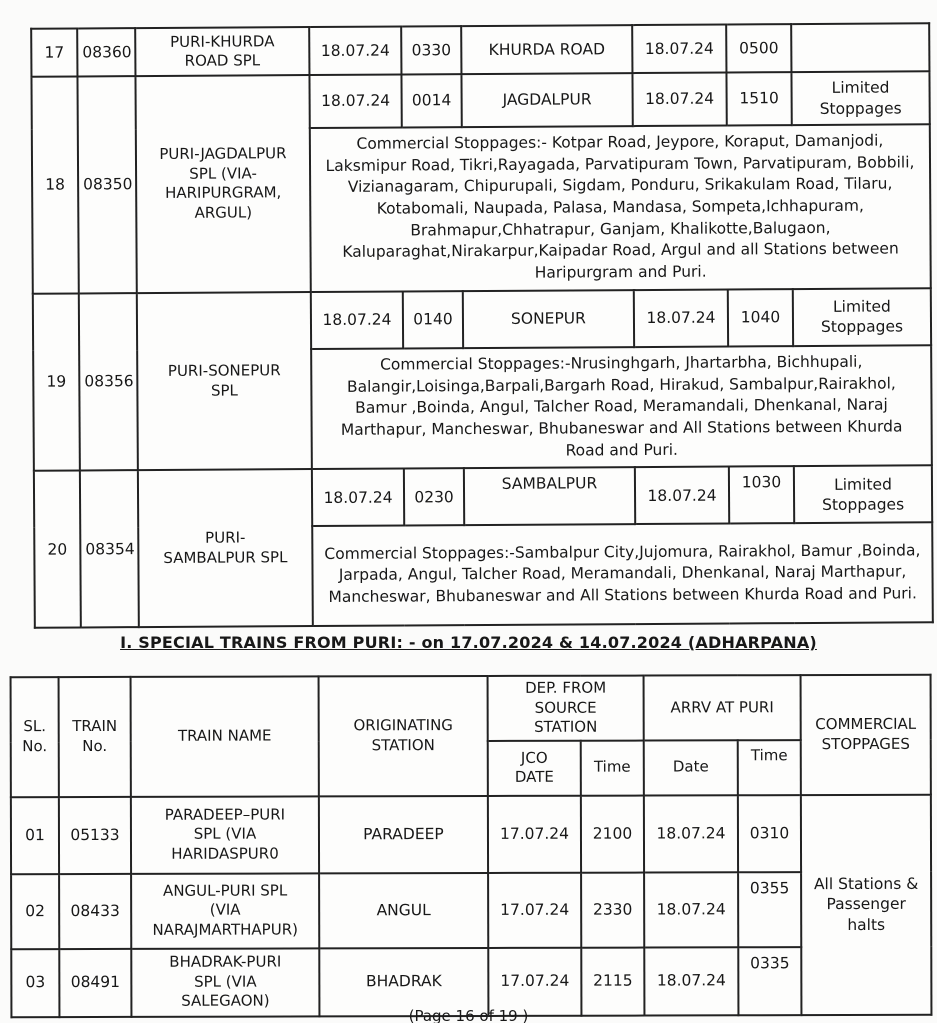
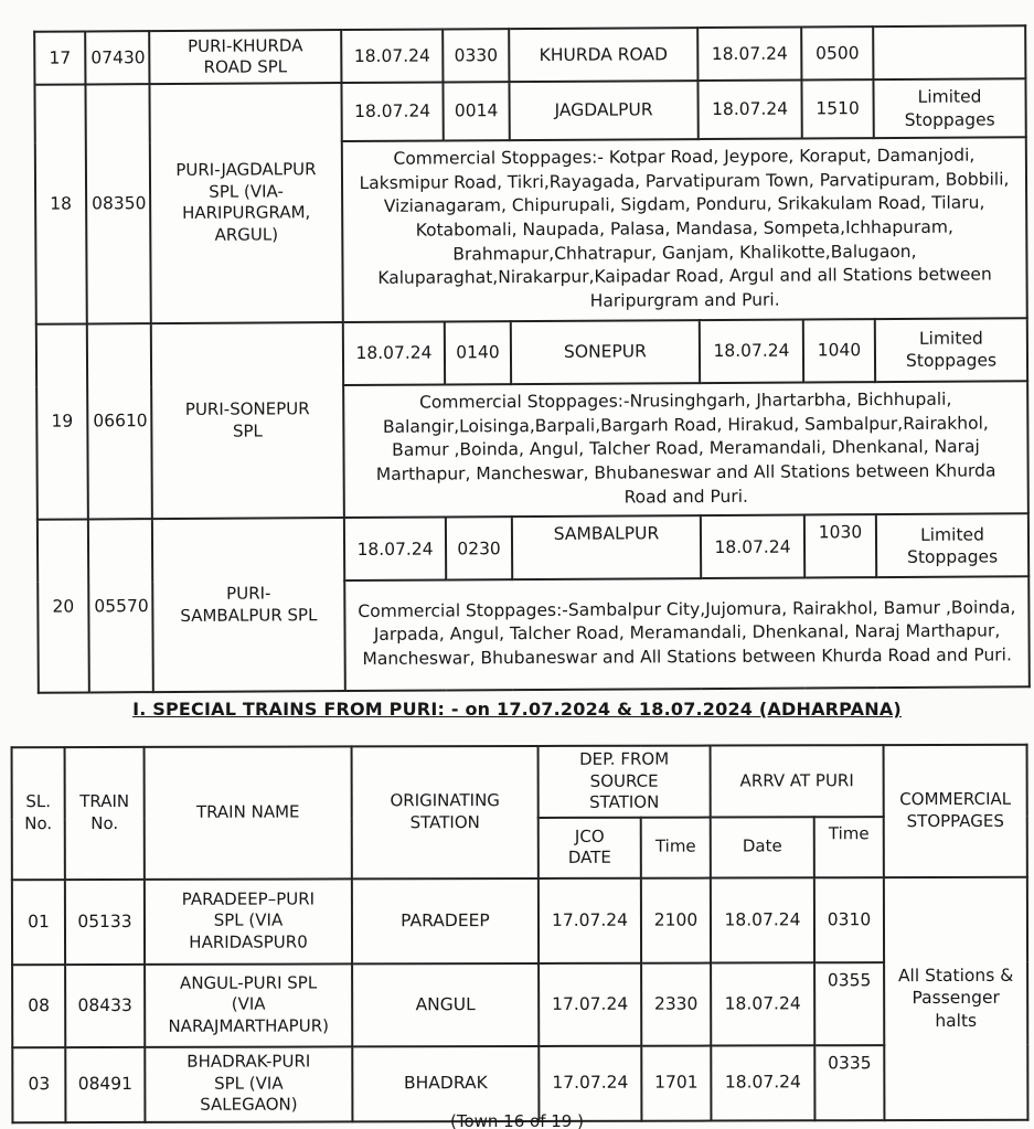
- 17	08360	PURI-KHURDA ROAD SPL	18.07.24	0330	KHURDA ROAD	18.07.24	0500
+ 17	07430	PURI-KHURDA ROAD SPL	18.07.24	0330	KHURDA ROAD	18.07.24	0500
  18	08350	PURI-JAGDALPUR SPL (VIA- HARIPURGRAM, ARGUL)	18.07.24	0014	JAGDALPUR	18.07.24	1510	Limited Stoppages
  Commercial Stoppages:- Kotpar Road, Jeypore, Koraput, Damanjodi, Laksmipur Road, Tikri,Rayagada, Parvatipuram Town, Parvatipuram, Bobbili, Vizianagaram, Chipurupali, Sigdam, Ponduru, Srikakulam Road, Tilaru, Kotabomali, Naupada, Palasa, Mandasa, Sompeta,Ichhapuram, Brahmapur,Chhatrapur, Ganjam, Khalikotte,Balugaon, Kaluparaghat,Nirakarpur,Kaipadar Road, Argul and all Stations between Haripurgram and Puri.
- 19	08356	PURI-SONEPUR SPL	18.07.24	0140	SONEPUR	18.07.24	1040	Limited Stoppages
+ 19	06610	PURI-SONEPUR SPL	18.07.24	0140	SONEPUR	18.07.24	1040	Limited Stoppages
  Commercial Stoppages:-Nrusinghgarh, Jhartarbha, Bichhupali, Balangir,Loisinga,Barpali,Bargarh Road, Hirakud, Sambalpur,Rairakhol, Bamur ,Boinda, Angul, Talcher Road, Meramandali, Dhenkanal, Naraj Marthapur, Mancheswar, Bhubaneswar and All Stations between Khurda Road and Puri.
- 20	08354	PURI- SAMBALPUR SPL	18.07.24	0230	SAMBALPUR	18.07.24	1030	Limited Stoppages
+ 20	05570	PURI- SAMBALPUR SPL	18.07.24	0230	SAMBALPUR	18.07.24	1030	Limited Stoppages
  Commercial Stoppages:-Sambalpur City,Jujomura, Rairakhol, Bamur ,Boinda, Jarpada, Angul, Talcher Road, Meramandali, Dhenkanal, Naraj Marthapur, Mancheswar, Bhubaneswar and All Stations between Khurda Road and Puri.
- I. SPECIAL TRAINS FROM PURI: - on 17.07.2024 & 14.07.2024 (ADHARPANA)
+ I. SPECIAL TRAINS FROM PURI: - on 17.07.2024 & 18.07.2024 (ADHARPANA)
  SL. No.	TRAIN No.	TRAIN NAME	ORIGINATING STATION	DEP. FROM SOURCE STATION	ARRV AT PURI	COMMERCIAL STOPPAGES
  JCO DATE	Time	Date	Time
  01	05133	PARADEEP–PURI SPL (VIA HARIDASPUR0	PARADEEP	17.07.24	2100	18.07.24	0310	All Stations & Passenger halts
- 02	08433	ANGUL-PURI SPL (VIA NARAJMARTHAPUR)	ANGUL	17.07.24	2330	18.07.24	0355
+ 08	08433	ANGUL-PURI SPL (VIA NARAJMARTHAPUR)	ANGUL	17.07.24	2330	18.07.24	0355
- 03	08491	BHADRAK-PURI SPL (VIA SALEGAON)	BHADRAK	17.07.24	2115	18.07.24	0335
+ 03	08491	BHADRAK-PURI SPL (VIA SALEGAON)	BHADRAK	17.07.24	1701	18.07.24	0335
- (Page 16 of 19 )
+ (Town 16 of 19 )
